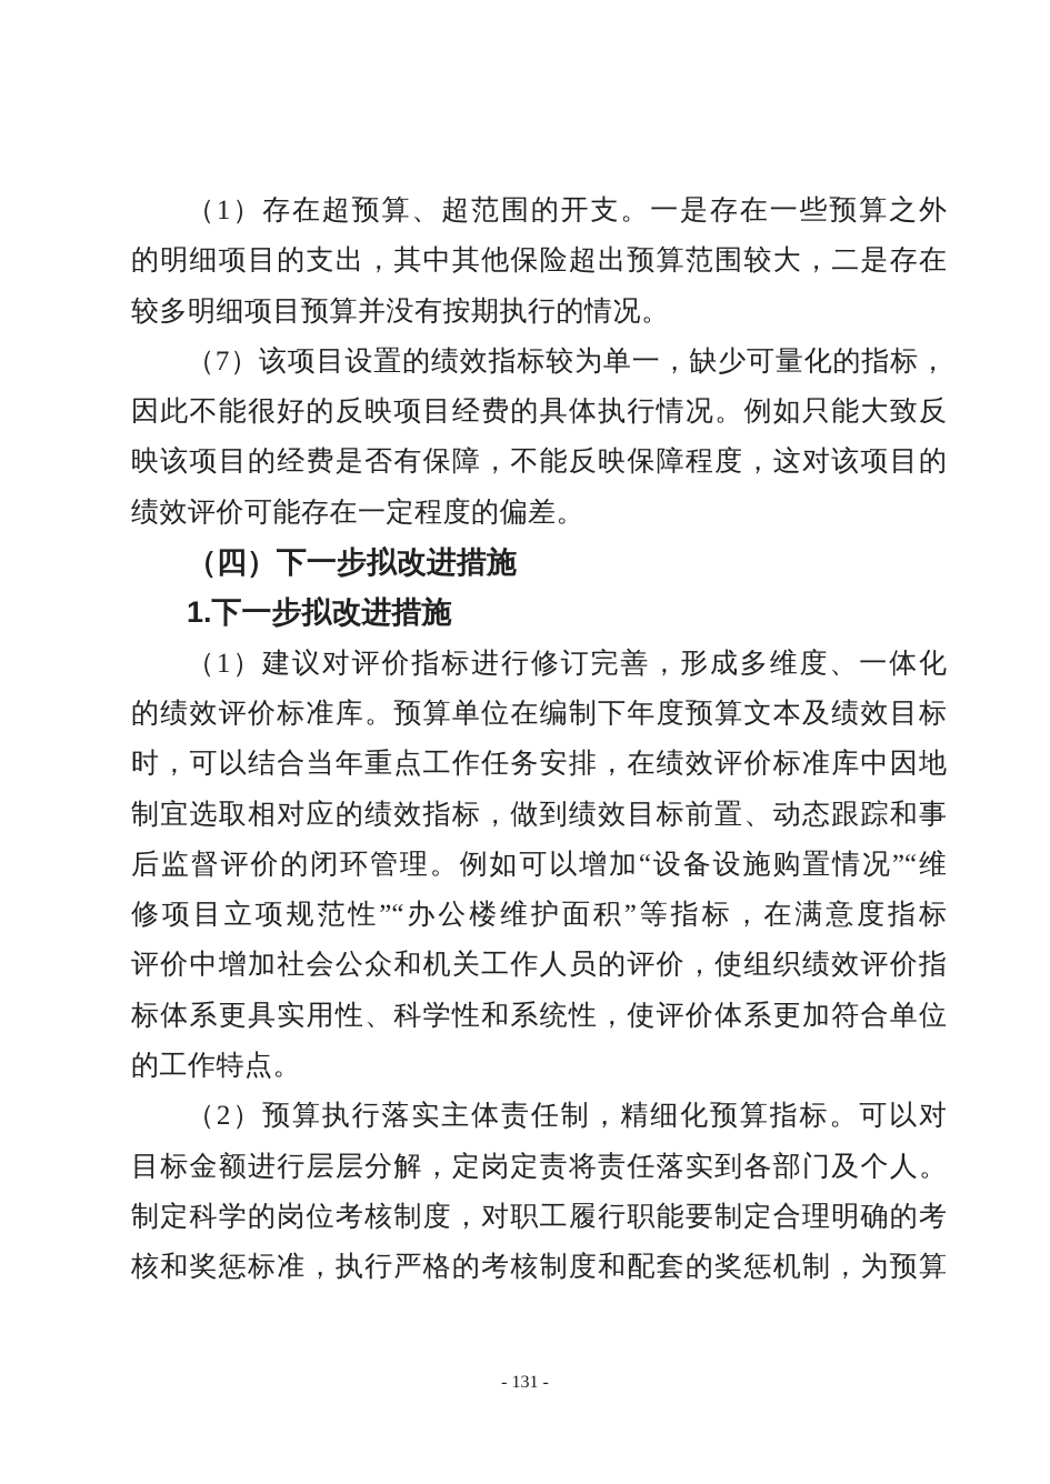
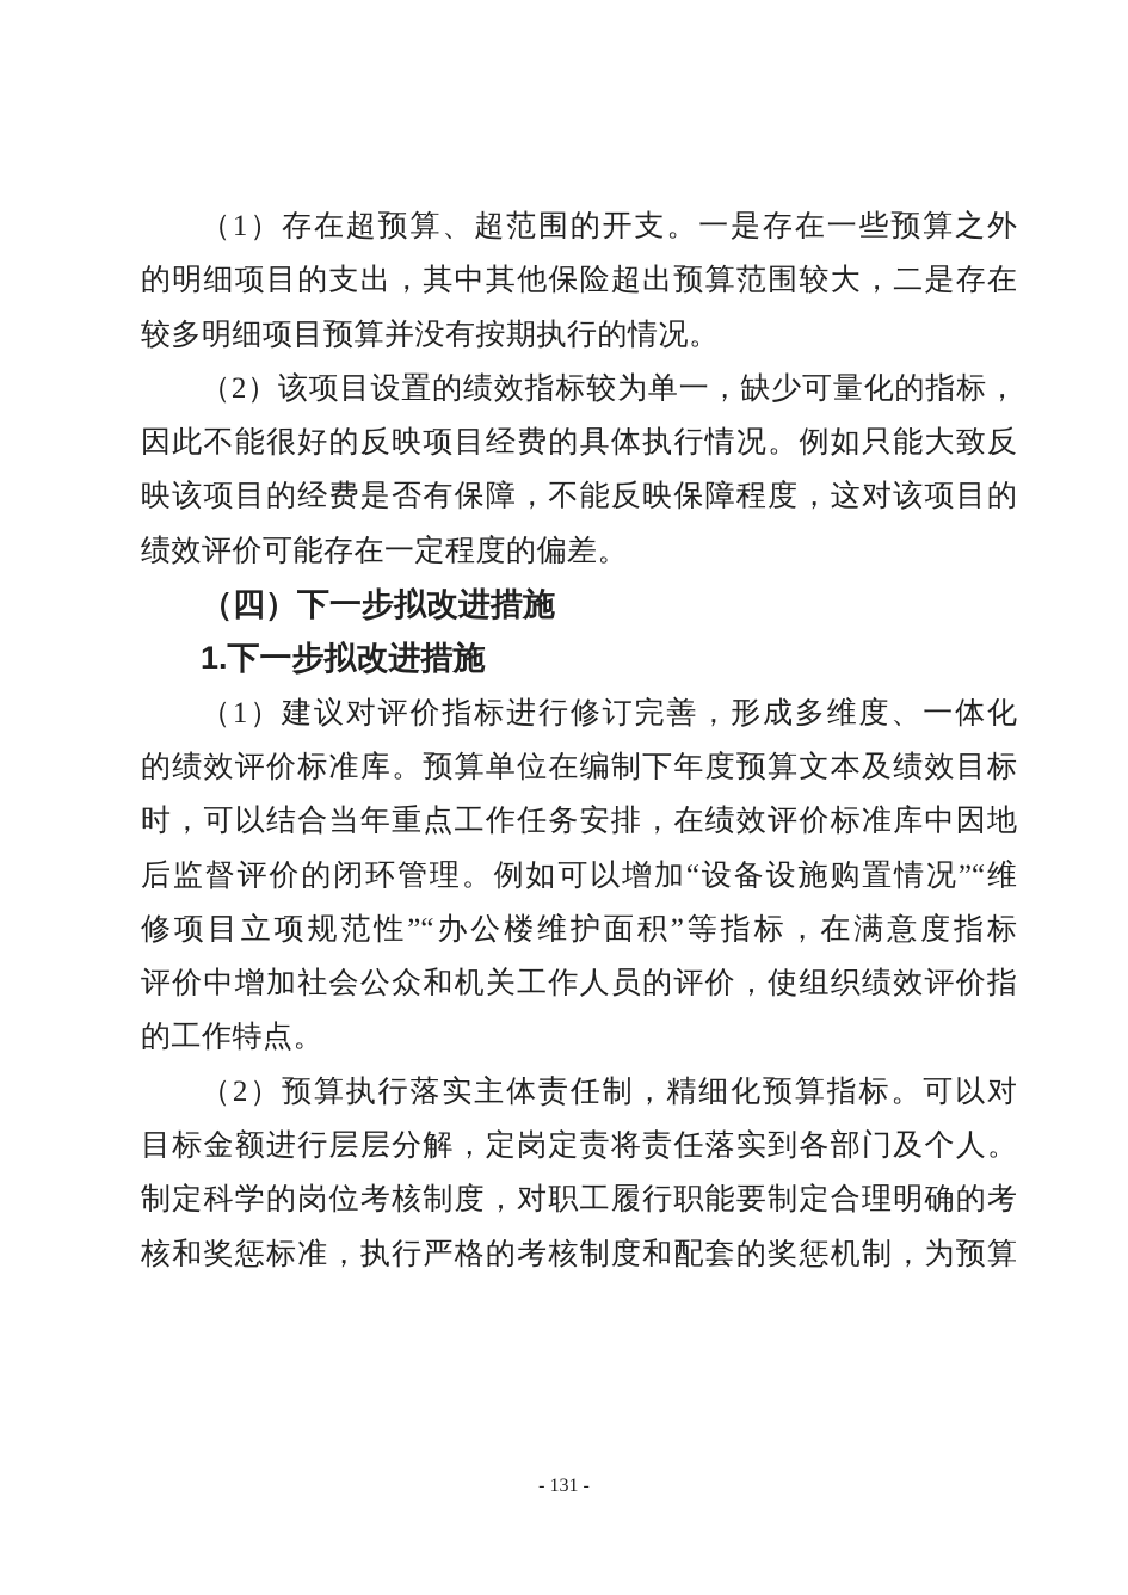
  （1）存在超预算、超范围的开支。一是存在一些预算之外
  的明细项目的支出，其中其他保险超出预算范围较大，二是存在
  较多明细项目预算并没有按期执行的情况。
- （7）该项目设置的绩效指标较为单一，缺少可量化的指标，
+ （2）该项目设置的绩效指标较为单一，缺少可量化的指标，
  因此不能很好的反映项目经费的具体执行情况。例如只能大致反
  映该项目的经费是否有保障，不能反映保障程度，这对该项目的
  绩效评价可能存在一定程度的偏差。
  （四）下一步拟改进措施
  1.下一步拟改进措施
  （1）建议对评价指标进行修订完善，形成多维度、一体化
  的绩效评价标准库。预算单位在编制下年度预算文本及绩效目标
  时，可以结合当年重点工作任务安排，在绩效评价标准库中因地
- 制宜选取相对应的绩效指标，做到绩效目标前置、动态跟踪和事
  后监督评价的闭环管理。例如可以增加“设备设施购置情况”“维
  修项目立项规范性”“办公楼维护面积”等指标，在满意度指标
  评价中增加社会公众和机关工作人员的评价，使组织绩效评价指
- 标体系更具实用性、科学性和系统性，使评价体系更加符合单位
  的工作特点。
  （2）预算执行落实主体责任制，精细化预算指标。可以对
  目标金额进行层层分解，定岗定责将责任落实到各部门及个人。
  制定科学的岗位考核制度，对职工履行职能要制定合理明确的考
  核和奖惩标准，执行严格的考核制度和配套的奖惩机制，为预算
  - 131 -
